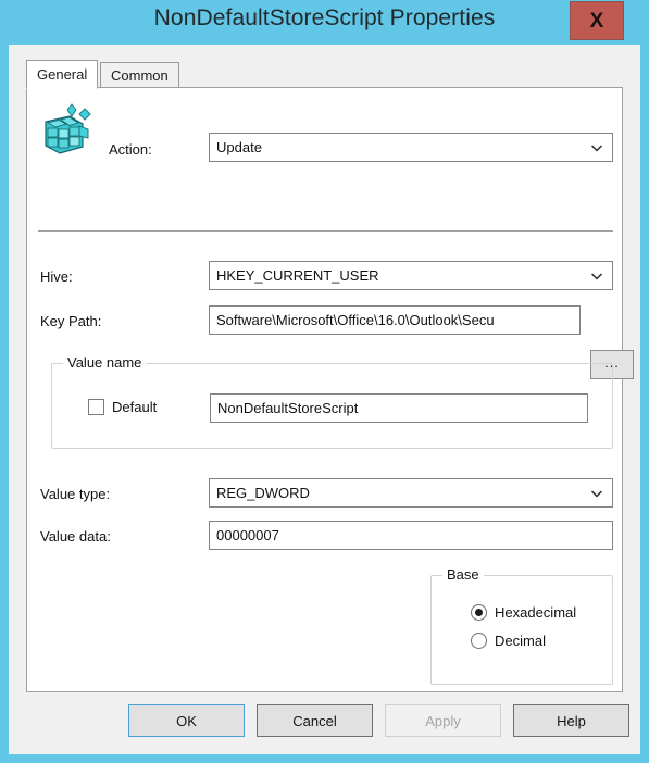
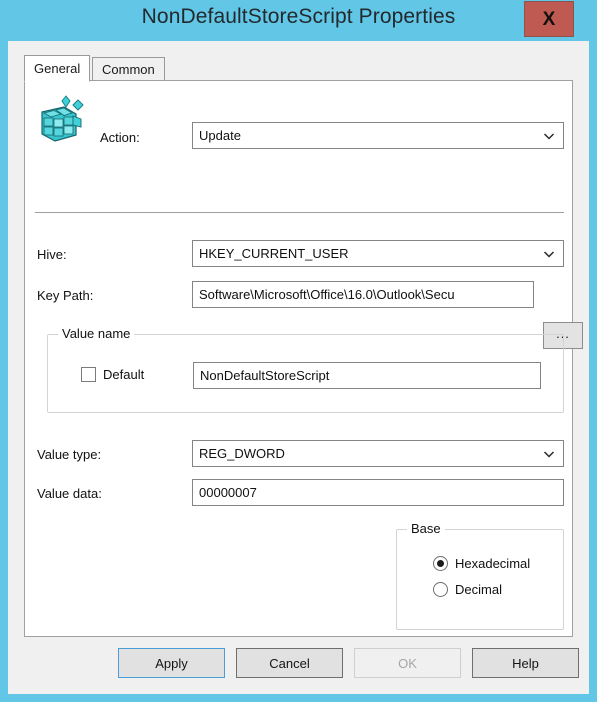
  NonDefaultStoreScript Properties
  X
  General
  Common
  Action:
  Update
  Hive:
  HKEY_CURRENT_USER
  Key Path:
  Software\Microsoft\Office\16.0\Outlook\Secu
  ...
  Value name
  Default
  NonDefaultStoreScript
  Value type:
  REG_DWORD
  Value data:
  00000007
  Base
  Hexadecimal
  Decimal
- OK
+ Apply
  Cancel
- Apply
+ OK
  Help
